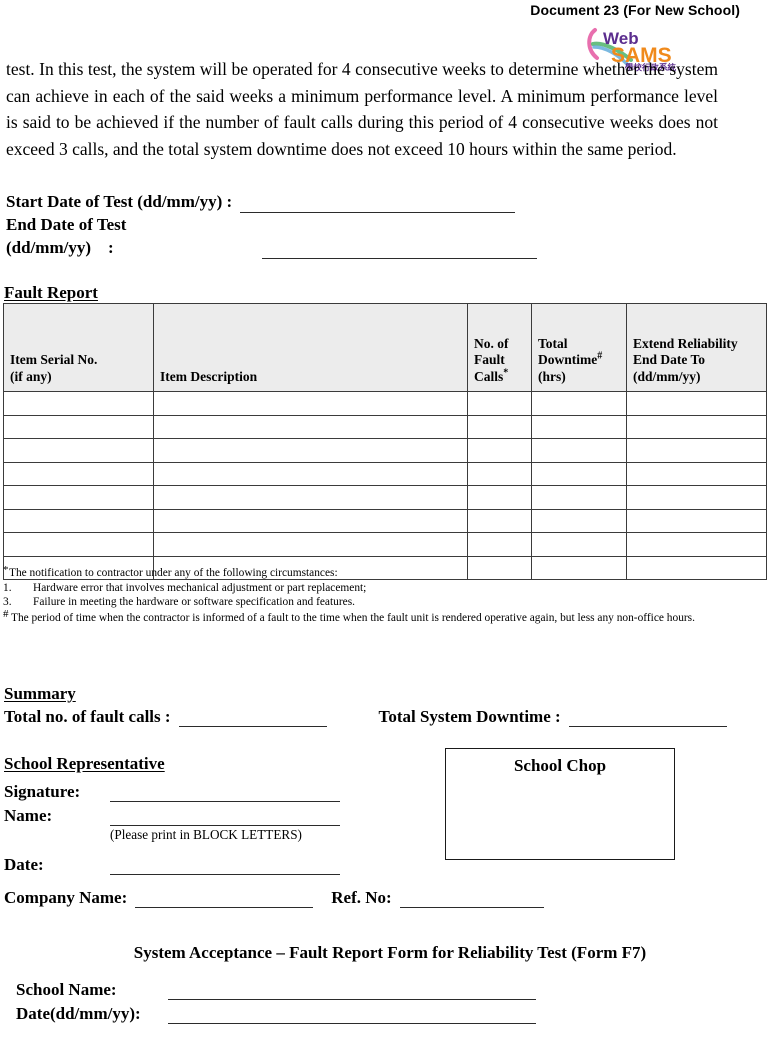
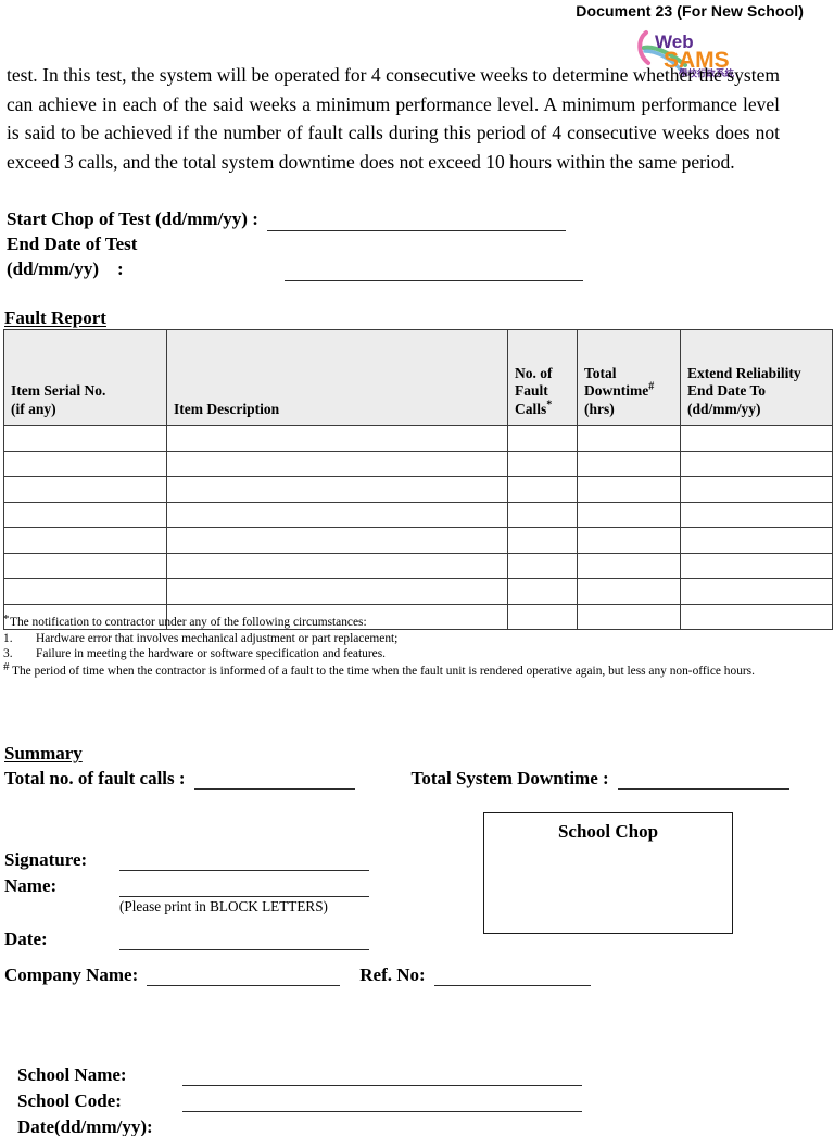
  Document 23 (For New School)
  Web
  SAMS
  學校行政系統
  test. In this test, the system will be operated for 4 consecutive weeks to determine whether the system can achieve in each of the said weeks a minimum performance level. A minimum performance level is said to be achieved if the number of fault calls during this period of 4 consecutive weeks does not exceed 3 calls, and the total system downtime does not exceed 10 hours within the same period.
- Start Date of Test (dd/mm/yy) :
+ Start Chop of Test (dd/mm/yy) :
  End Date of Test
  (dd/mm/yy) :
  Fault Report
  Item Serial No. (if any)	Item Description	No. of Fault Calls*	Total Downtime# (hrs)	Extend Reliability End Date To (dd/mm/yy)
  *
  The notification to contractor under any of the following circumstances:
  1.
  Hardware error that involves mechanical adjustment or part replacement;
  3.
  Failure in meeting the hardware or software specification and features.
  #
  The period of time when the contractor is informed of a fault to the time when the fault unit is rendered operative again, but less any non-office hours.
  Summary
  Total no. of fault calls :
  Total System Downtime :
- School Representative
  Signature:
  Name:
  (Please print in BLOCK LETTERS)
  Date:
  School Chop
  Company Name:
  Ref. No:
- System Acceptance – Fault Report Form for Reliability Test (Form F7)
  School Name:
+ School Code:
  Date(dd/mm/yy):
